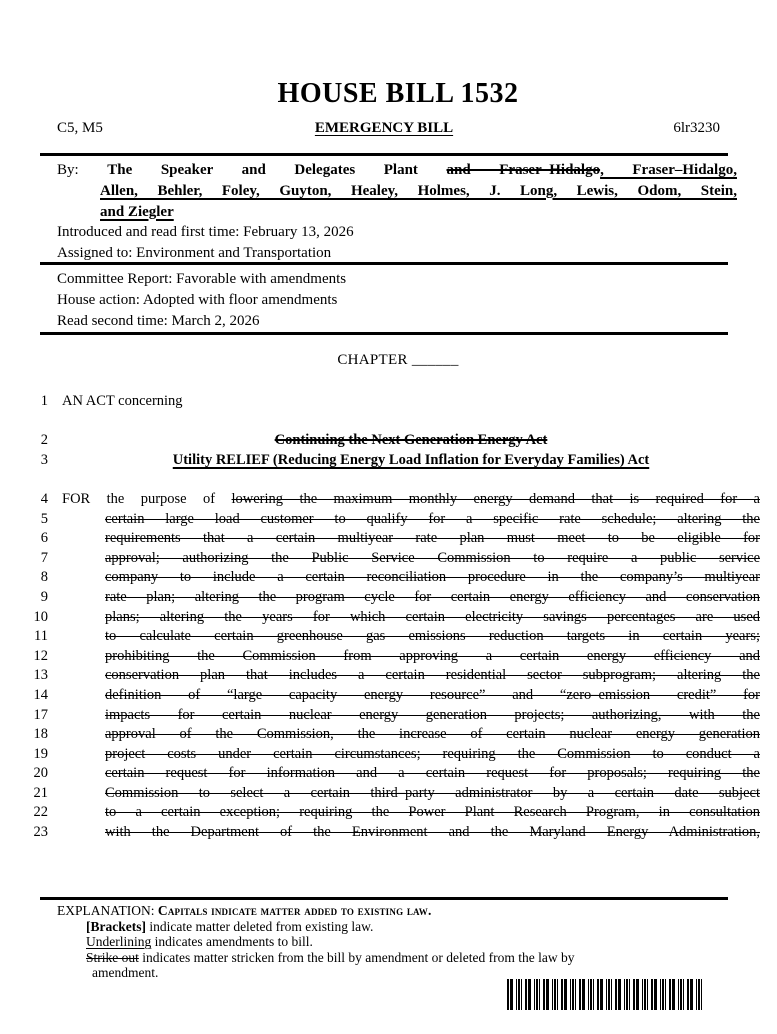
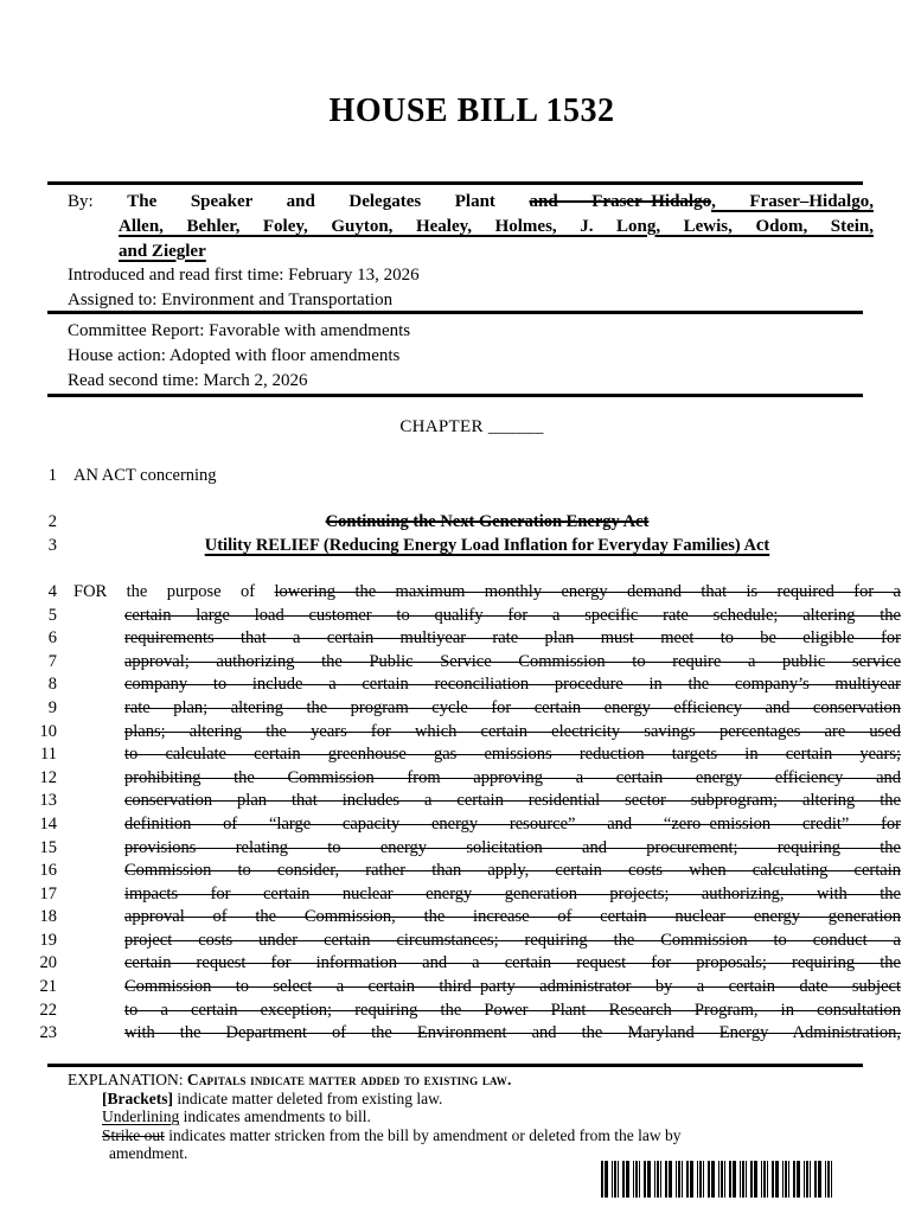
  HOUSE BILL 1532
- C5, M5
- EMERGENCY BILL
- 6lr3230
  By: The Speaker and Delegates Plant and Fraser–Hidalgo, Fraser–Hidalgo,
  Allen, Behler, Foley, Guyton, Healey, Holmes, J. Long, Lewis, Odom, Stein,
  and Ziegler
  Introduced and read first time: February 13, 2026
  Assigned to: Environment and Transportation
  Committee Report: Favorable with amendments
  House action: Adopted with floor amendments
  Read second time: March 2, 2026
  CHAPTER ______
  1
  AN ACT concerning
  2
  Continuing the Next Generation Energy Act
  3
  Utility RELIEF (Reducing Energy Load Inflation for Everyday Families) Act
  4
  FOR the purpose of lowering the maximum monthly energy demand that is required for a
  5
  certain large load customer to qualify for a specific rate schedule; altering the
  6
  requirements that a certain multiyear rate plan must meet to be eligible for
  7
  approval; authorizing the Public Service Commission to require a public service
  8
  company to include a certain reconciliation procedure in the company’s multiyear
  9
  rate plan; altering the program cycle for certain energy efficiency and conservation
  10
  plans; altering the years for which certain electricity savings percentages are used
  11
  to calculate certain greenhouse gas emissions reduction targets in certain years;
  12
  prohibiting the Commission from approving a certain energy efficiency and
  13
  conservation plan that includes a certain residential sector subprogram; altering the
  14
  definition of “large capacity energy resource” and “zero–emission credit” for
+ 15
+ provisions relating to energy solicitation and procurement; requiring the
+ 16
+ Commission to consider, rather than apply, certain costs when calculating certain
  17
  impacts for certain nuclear energy generation projects; authorizing, with the
  18
  approval of the Commission, the increase of certain nuclear energy generation
  19
  project costs under certain circumstances; requiring the Commission to conduct a
  20
  certain request for information and a certain request for proposals; requiring the
  21
  Commission to select a certain third–party administrator by a certain date subject
  22
  to a certain exception; requiring the Power Plant Research Program, in consultation
  23
  with the Department of the Environment and the Maryland Energy Administration,
  EXPLANATION: Capitals indicate matter added to existing law.
  [Brackets] indicate matter deleted from existing law.
  Underlining indicates amendments to bill.
  Strike out indicates matter stricken from the bill by amendment or deleted from the law by
  amendment.
